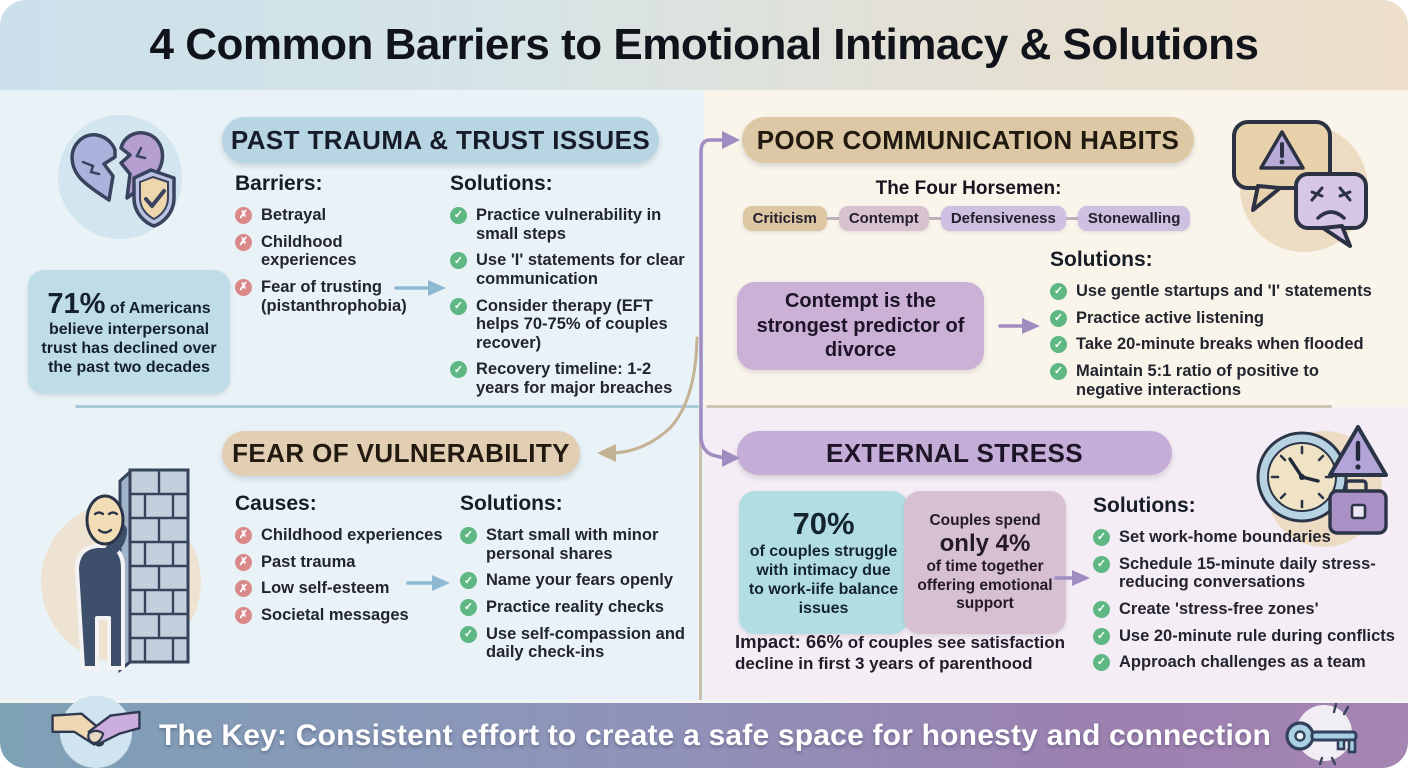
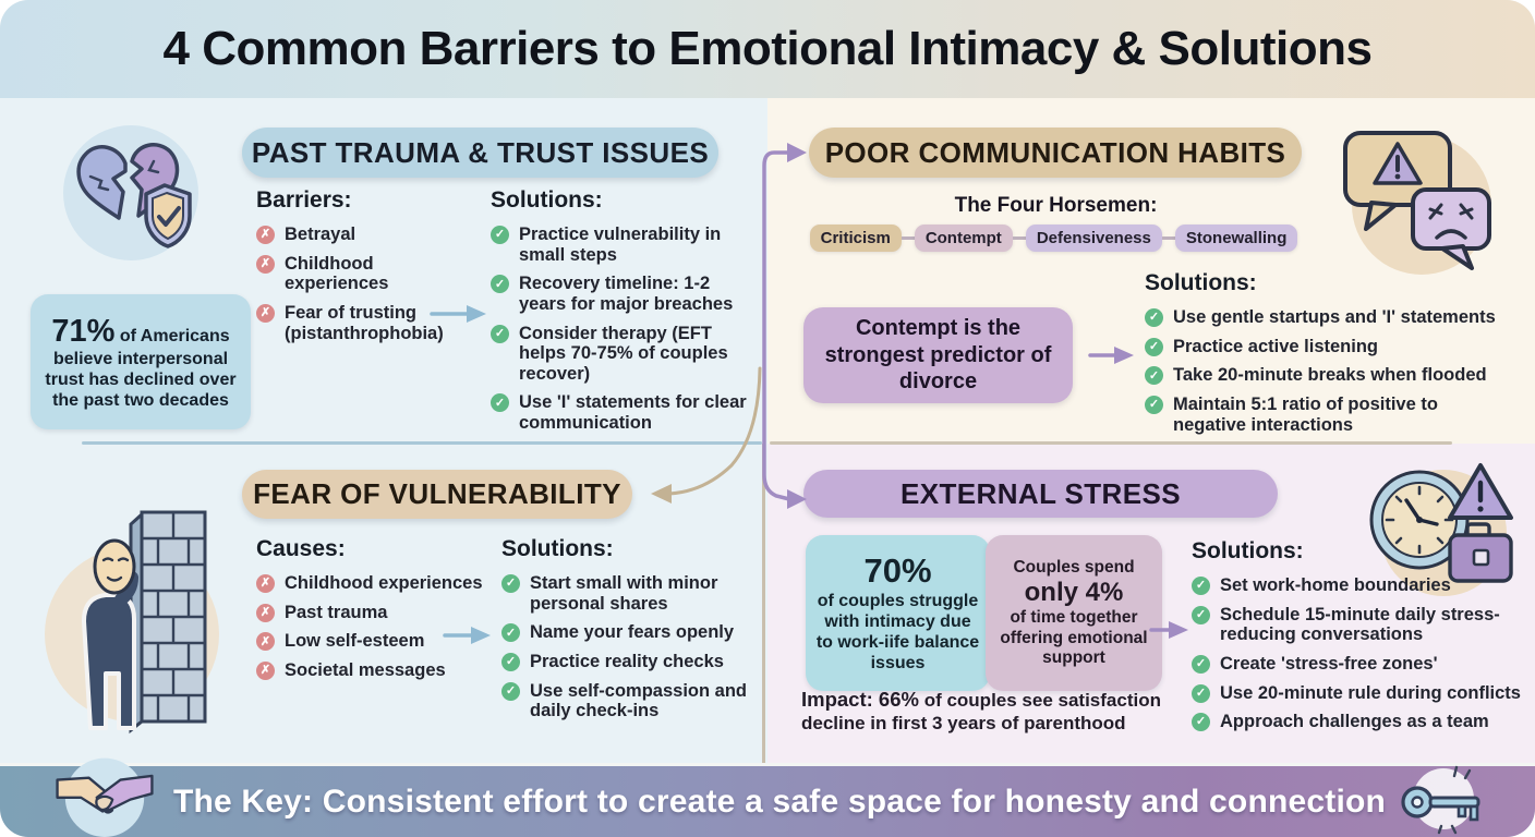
  4 Common Barriers to Emotional Intimacy & Solutions
  PAST TRAUMA & TRUST ISSUES
  71% of Americans believe interpersonal trust has declined over the past two decades
  Barriers:
  ✗
  Betrayal
  ✗
  Childhood experiences
  ✗
  Fear of trusting (pistanthrophobia)
  Solutions:
  ✓
  Practice vulnerability in small steps
  ✓
- Use 'I' statements for clear communication
+ Recovery timeline: 1-2 years for major breaches
  ✓
  Consider therapy (EFT helps 70-75% of couples recover)
  ✓
- Recovery timeline: 1-2 years for major breaches
+ Use 'I' statements for clear communication
  POOR COMMUNICATION HABITS
  The Four Horsemen:
  Criticism
  Contempt
  Defensiveness
  Stonewalling
  Contempt is the strongest predictor of divorce
  Solutions:
  ✓
  Use gentle startups and 'I' statements
  ✓
  Practice active listening
  ✓
  Take 20-minute breaks when flooded
  ✓
  Maintain 5:1 ratio of positive to negative interactions
  FEAR OF VULNERABILITY
  Causes:
  ✗
  Childhood experiences
  ✗
  Past trauma
  ✗
  Low self-esteem
  ✗
  Societal messages
  Solutions:
  ✓
  Start small with minor personal shares
  ✓
  Name your fears openly
  ✓
  Practice reality checks
  ✓
  Use self-compassion and daily check-ins
  EXTERNAL STRESS
  70%
  of couples struggle with intimacy due to work-iife balance issues
  Couples spend
  only 4%
  of time together offering emotional support
  Solutions:
  ✓
  Set work-home boundaries
  ✓
  Schedule 15-minute daily stress-reducing conversations
  ✓
  Create 'stress-free zones'
  ✓
  Use 20-minute rule during conflicts
  ✓
  Approach challenges as a team
  Impact: 66% of couples see satisfaction decline in first 3 years of parenthood
  The Key: Consistent effort to create a safe space for honesty and connection
